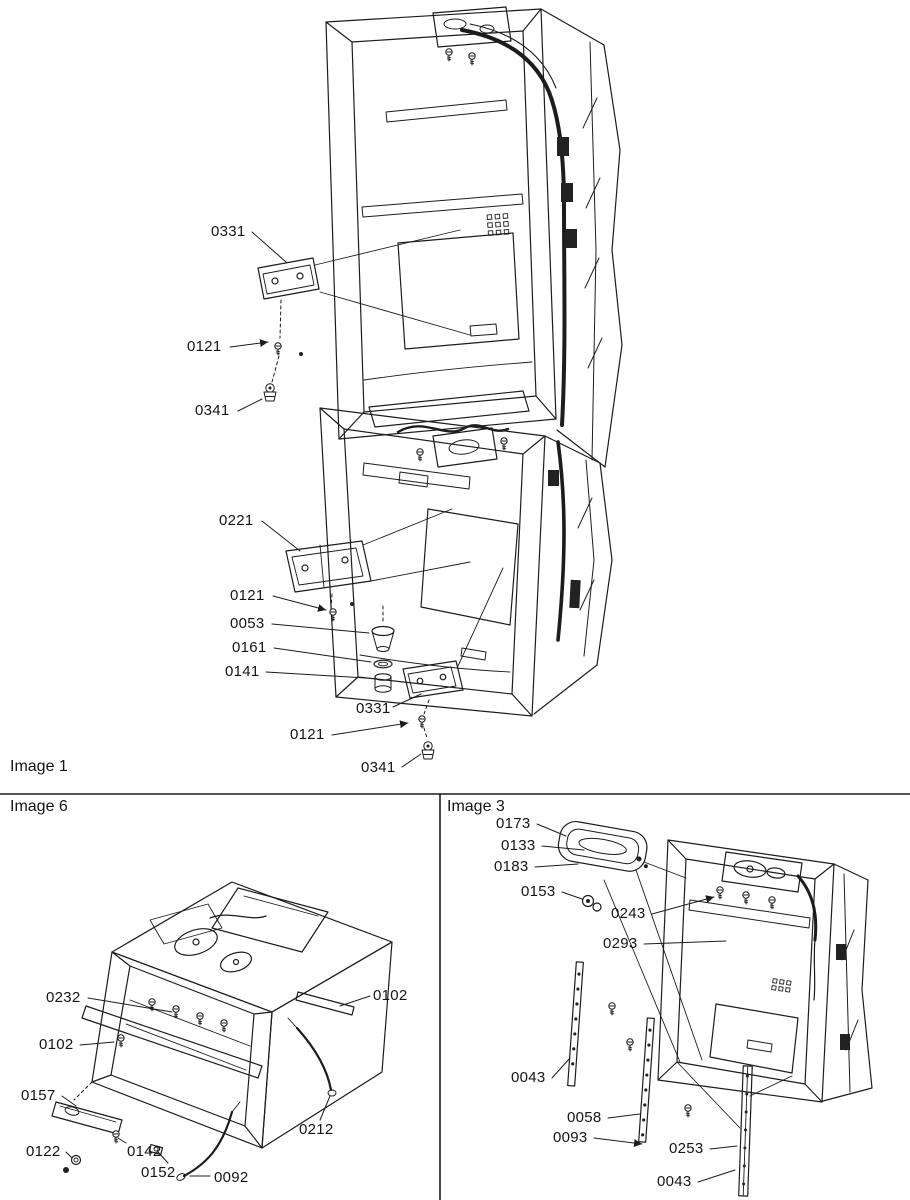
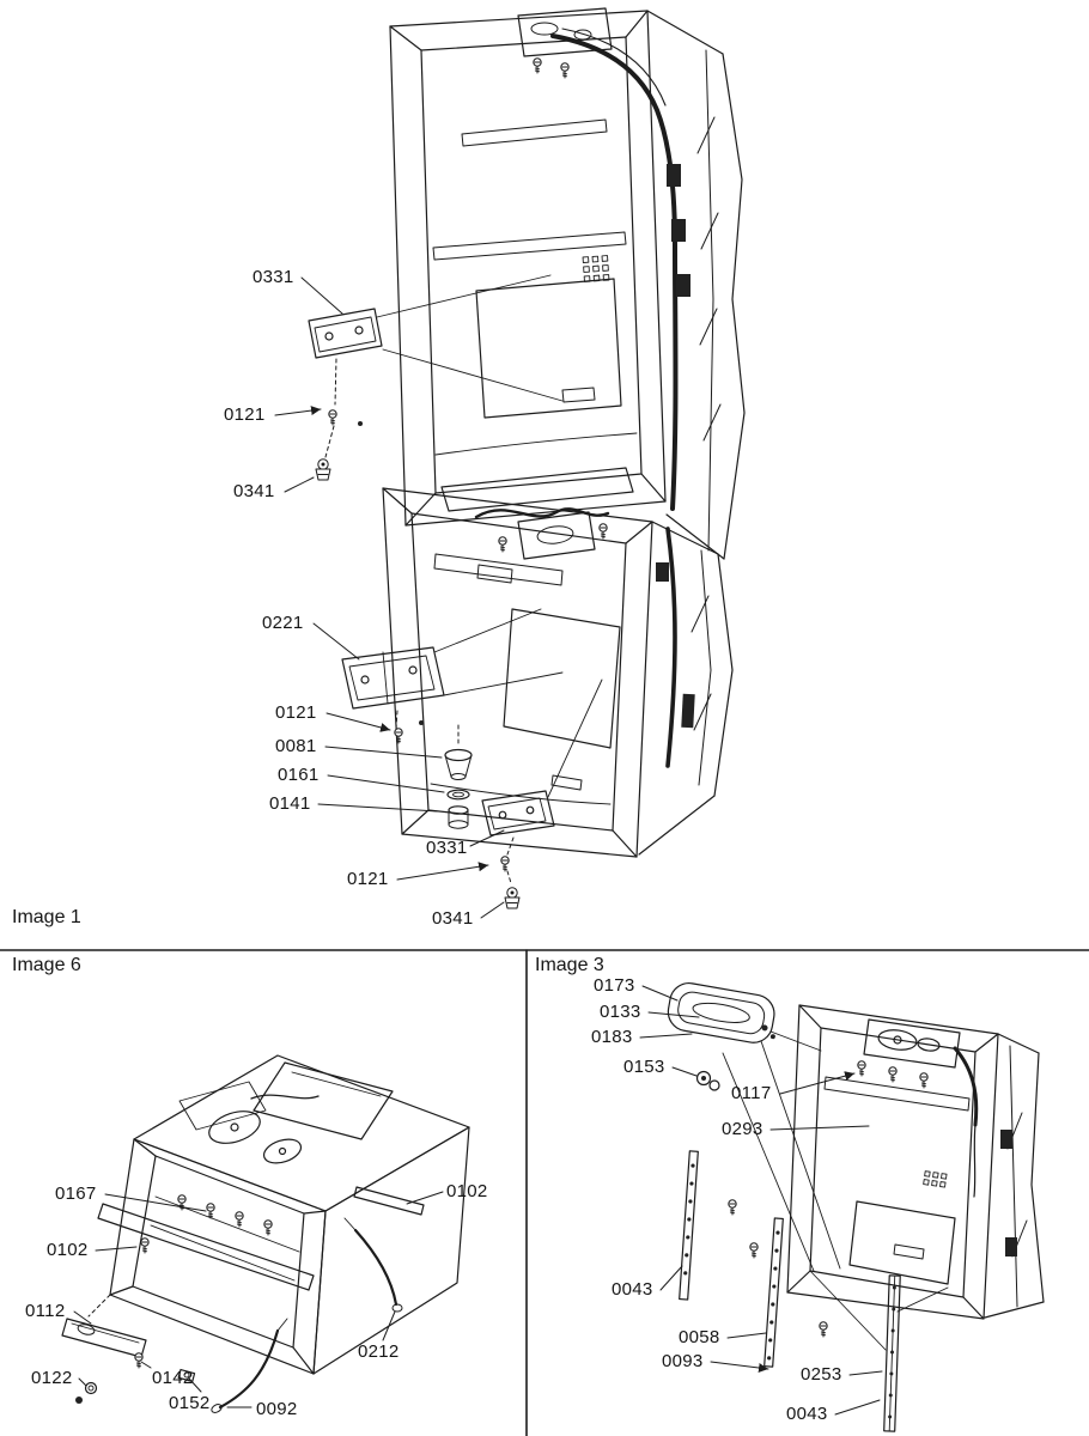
  Image 1
  Image 6
  Image 3
  0331
  0121
  0341
  0221
  0121
- 0053
+ 0081
  0161
  0141
  0331
  0121
  0341
- 0232
+ 0167
  0102
  0102
- 0157
+ 0112
  0122
  0142
  0152
  0092
  0212
  0173
  0133
  0183
  0153
- 0243
+ 0117
  0293
  0043
  0058
  0093
  0253
  0043
